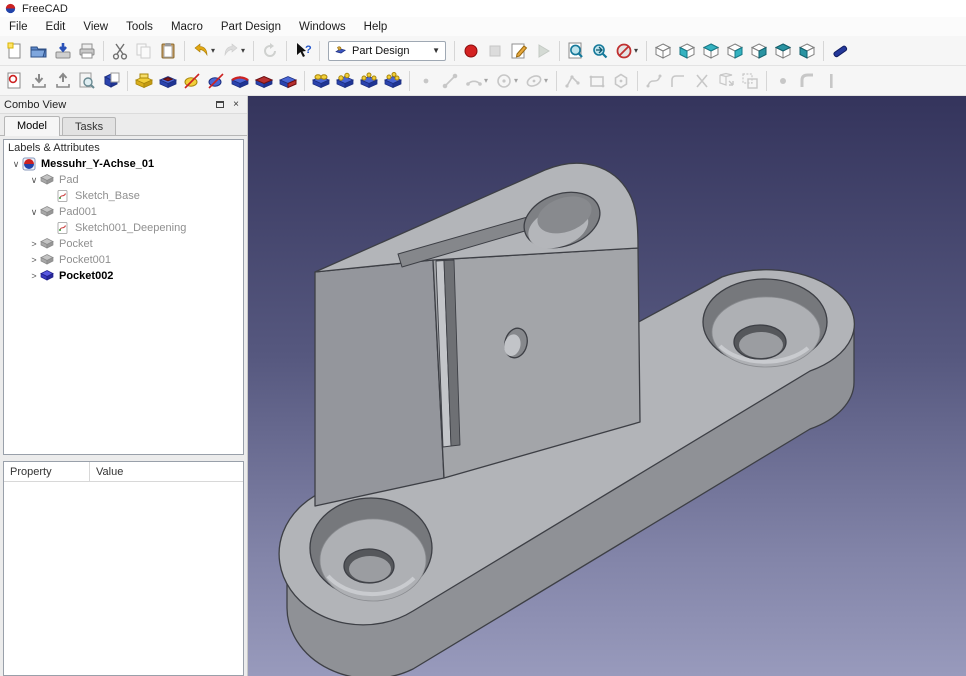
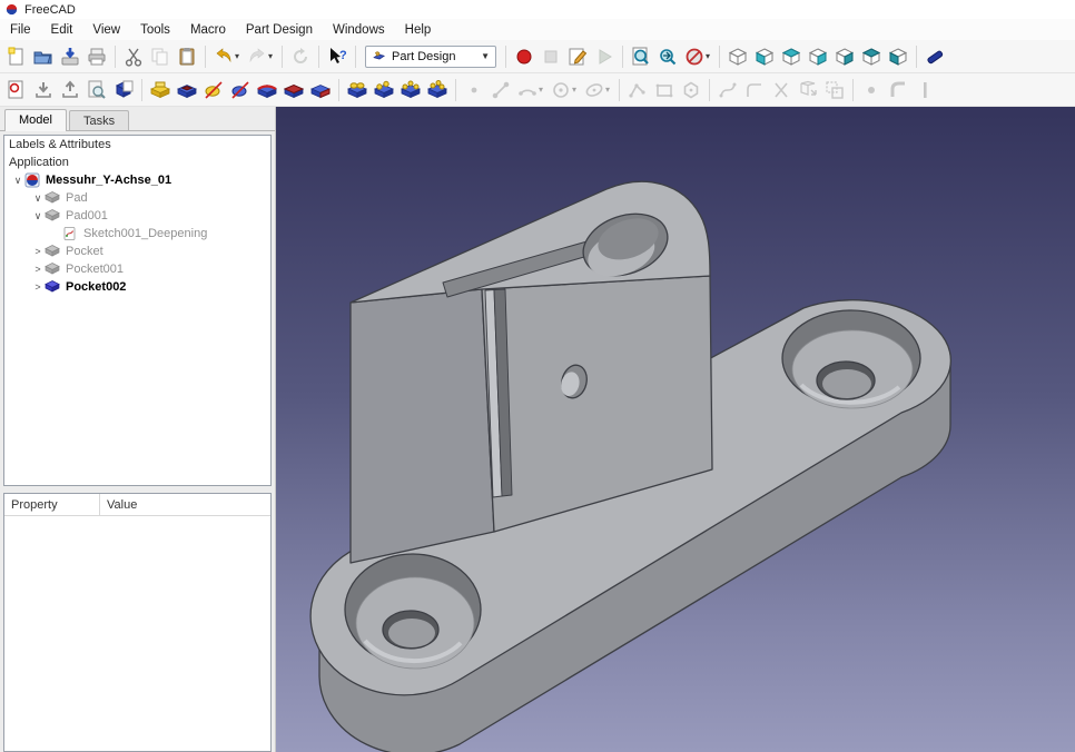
  FreeCAD
  File
  Edit
  View
  Tools
  Macro
  Part Design
  Windows
  Help
  ▾
  ▾
  ?
  Part Design
  ▼
  ▾
  ▾
  ▾
  ▾
- Combo View
- ×
  Model
  Tasks
  Labels & Attributes
+ Application
  ∨
  Messuhr_Y-Achse_01
  ∨
  Pad
- Sketch_Base
  ∨
  Pad001
  Sketch001_Deepening
  >
  Pocket
  >
  Pocket001
  >
  Pocket002
  Property
  Value
